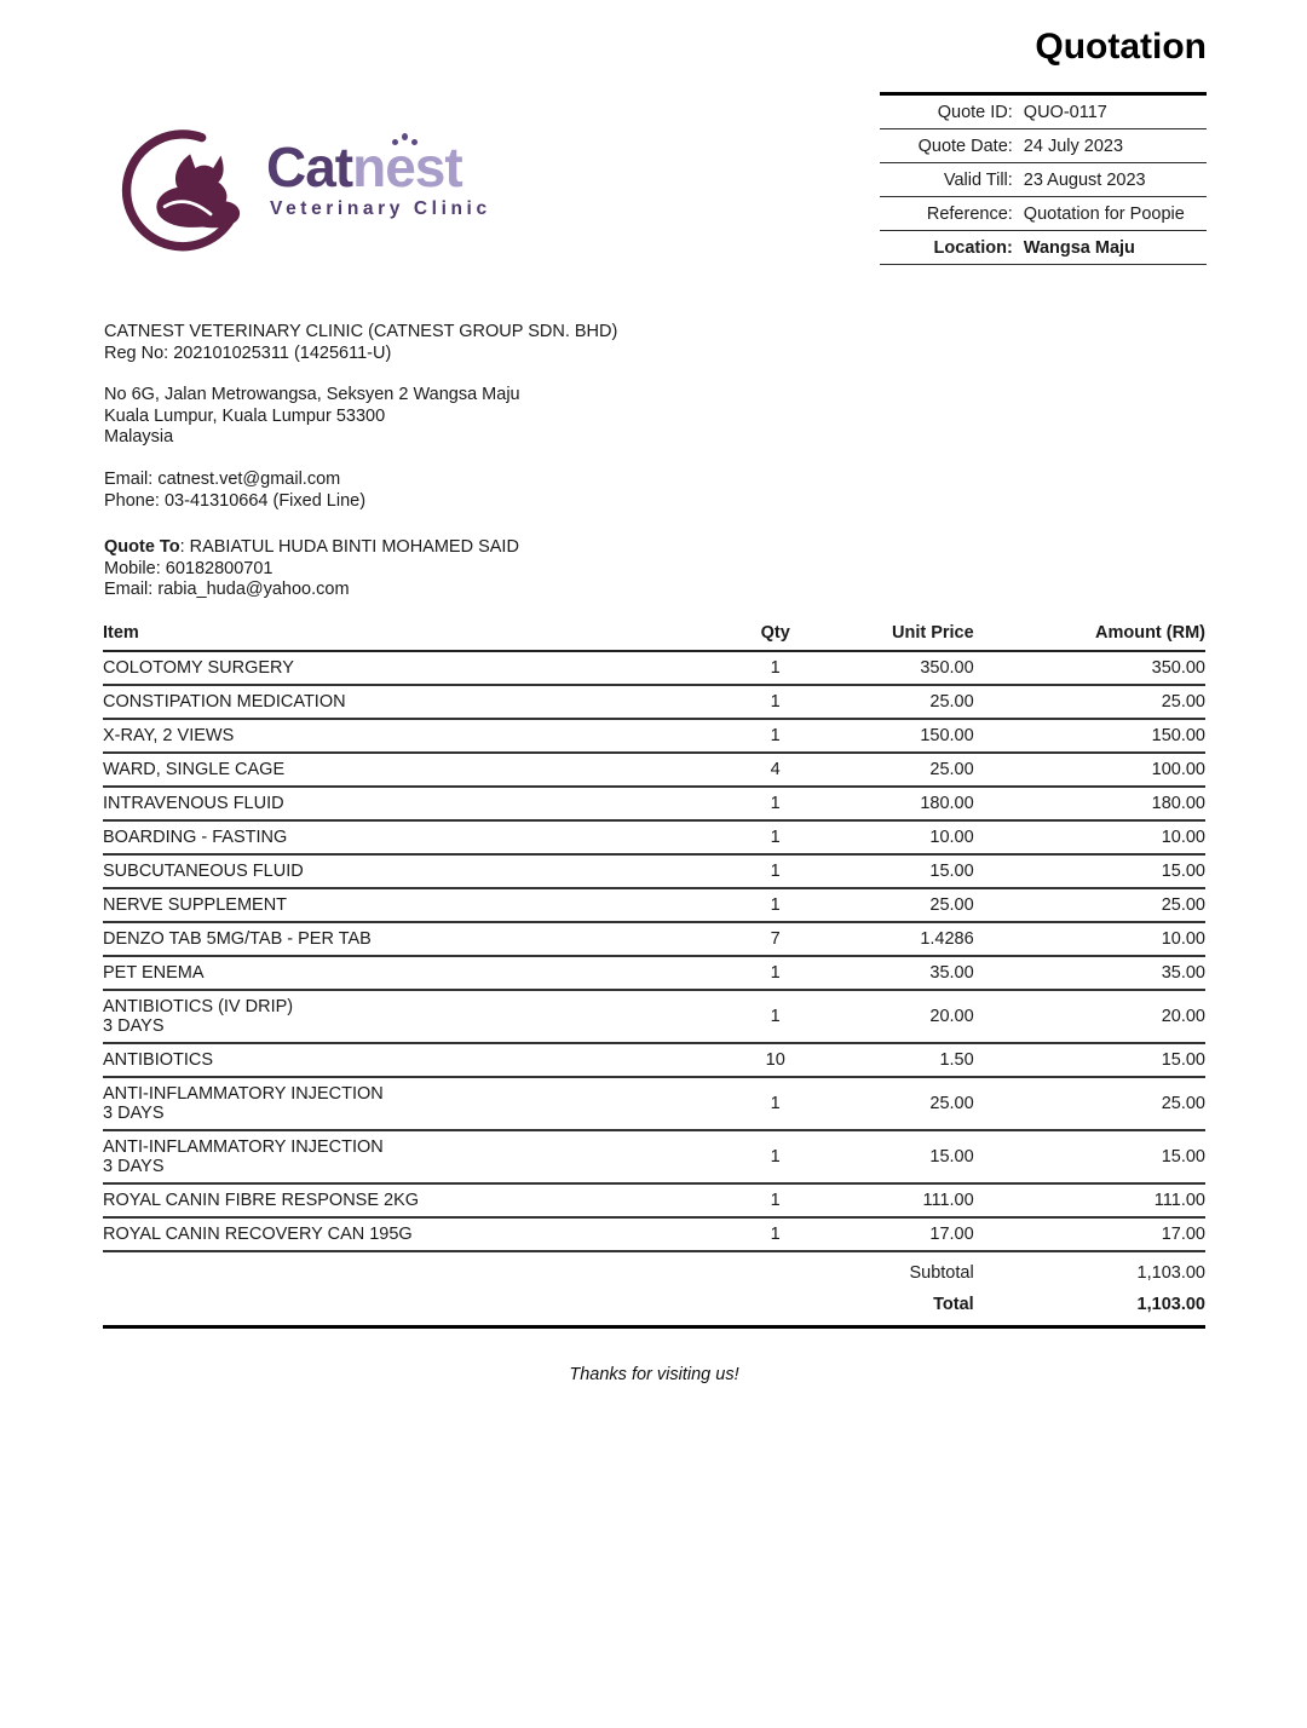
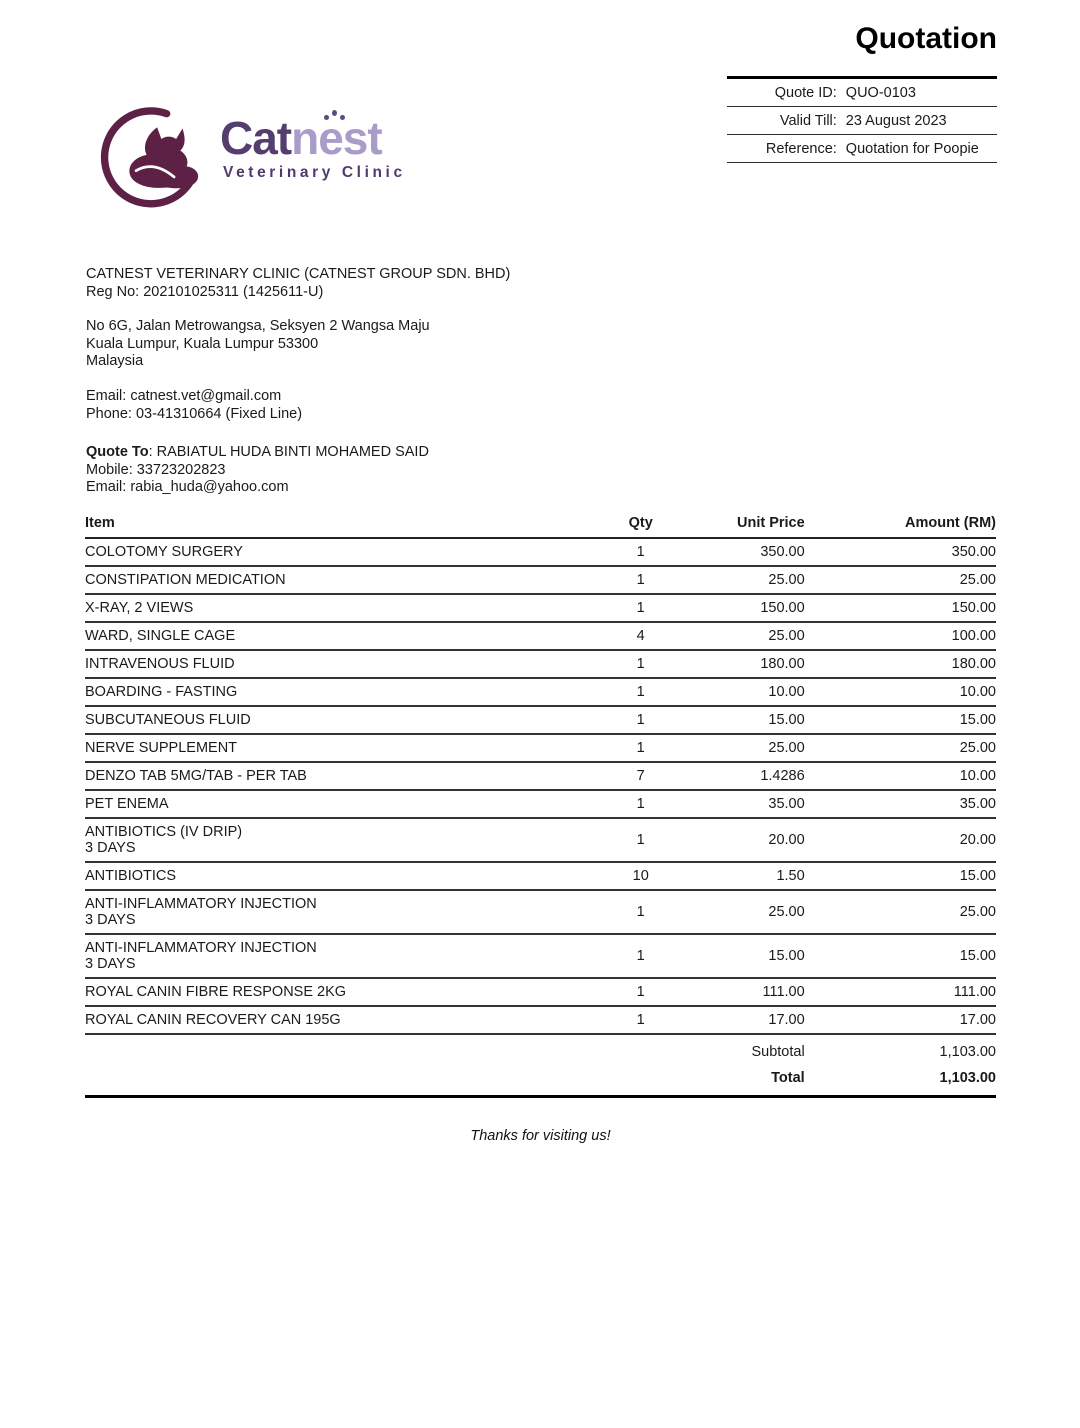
  Quotation
  Catnest
  Veterinary Clinic
- Quote ID:	QUO-0117
+ Quote ID:	QUO-0103
- Quote Date:	24 July 2023
  Valid Till:	23 August 2023
  Reference:	Quotation for Poopie
- Location:	Wangsa Maju
  CATNEST VETERINARY CLINIC (CATNEST GROUP SDN. BHD)
  Reg No: 202101025311 (1425611-U)
  No 6G, Jalan Metrowangsa, Seksyen 2 Wangsa Maju
  Kuala Lumpur, Kuala Lumpur 53300
  Malaysia
  Email: catnest.vet@gmail.com
  Phone: 03-41310664 (Fixed Line)
  Quote To: RABIATUL HUDA BINTI MOHAMED SAID
- Mobile: 60182800701
+ Mobile: 33723202823
  Email: rabia_huda@yahoo.com
  Item	Qty	Unit Price	Amount (RM)
  COLOTOMY SURGERY	1	350.00	350.00
  CONSTIPATION MEDICATION	1	25.00	25.00
  X-RAY, 2 VIEWS	1	150.00	150.00
  WARD, SINGLE CAGE	4	25.00	100.00
  INTRAVENOUS FLUID	1	180.00	180.00
  BOARDING - FASTING	1	10.00	10.00
  SUBCUTANEOUS FLUID	1	15.00	15.00
  NERVE SUPPLEMENT	1	25.00	25.00
  DENZO TAB 5MG/TAB - PER TAB	7	1.4286	10.00
  PET ENEMA	1	35.00	35.00
  ANTIBIOTICS (IV DRIP) 3 DAYS	1	20.00	20.00
  ANTIBIOTICS	10	1.50	15.00
  ANTI-INFLAMMATORY INJECTION 3 DAYS	1	25.00	25.00
  ANTI-INFLAMMATORY INJECTION 3 DAYS	1	15.00	15.00
  ROYAL CANIN FIBRE RESPONSE 2KG	1	111.00	111.00
  ROYAL CANIN RECOVERY CAN 195G	1	17.00	17.00
  Subtotal	1,103.00
  Total	1,103.00
  Thanks for visiting us!
